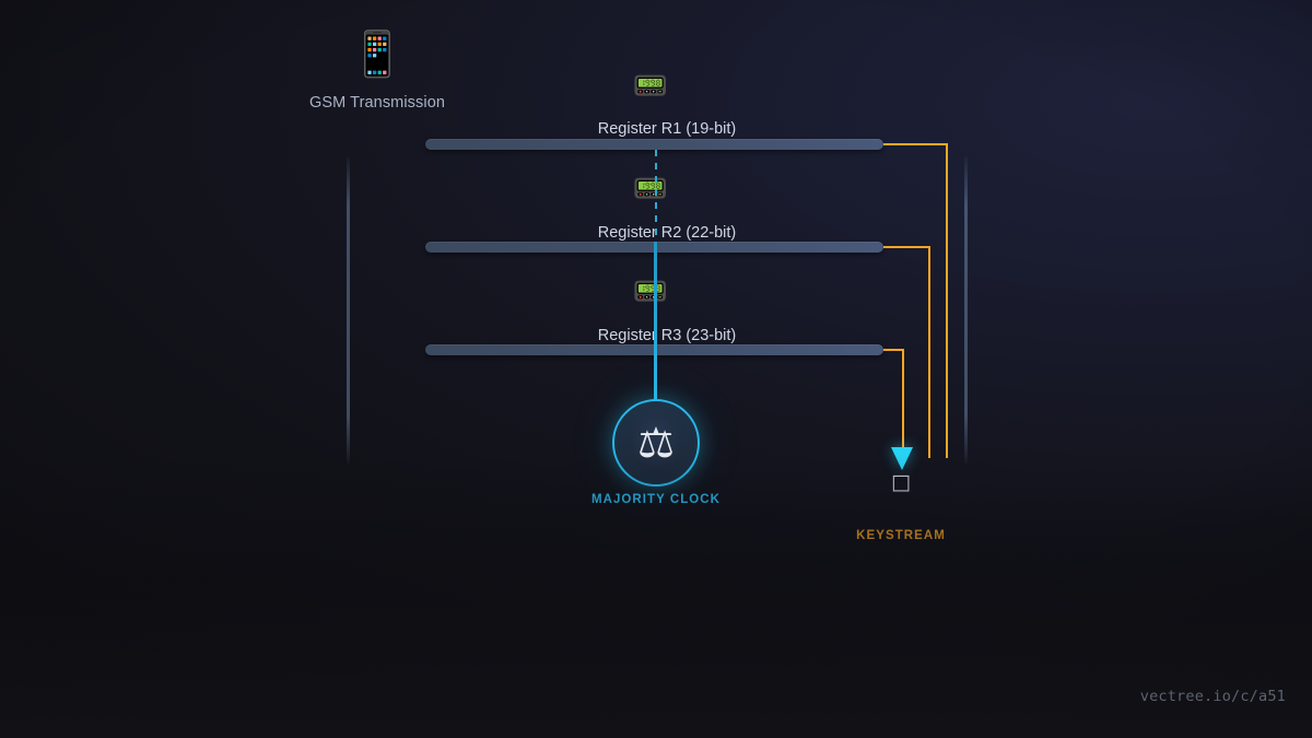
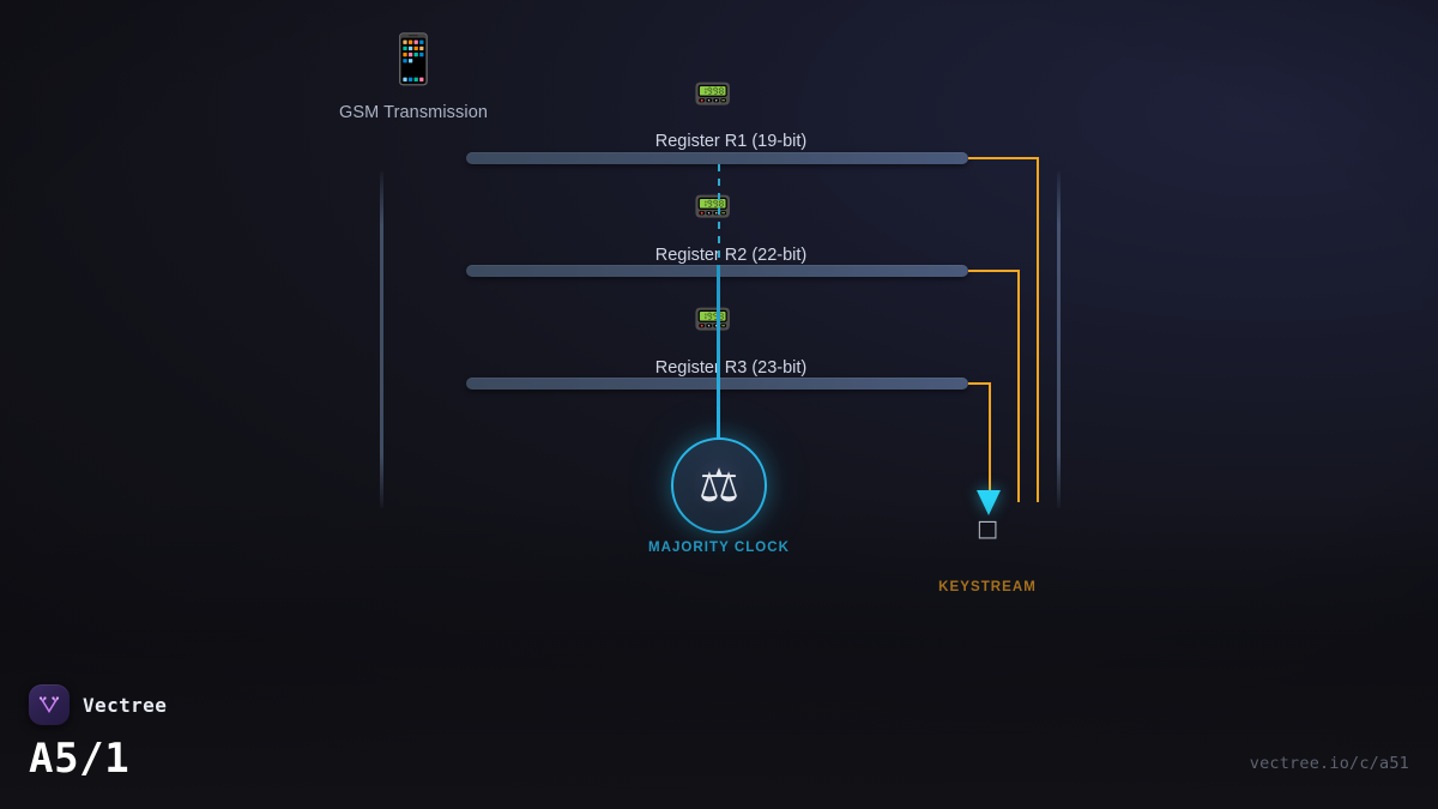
+ Vectree
+ A5/1
  vectree.io/c/a51
